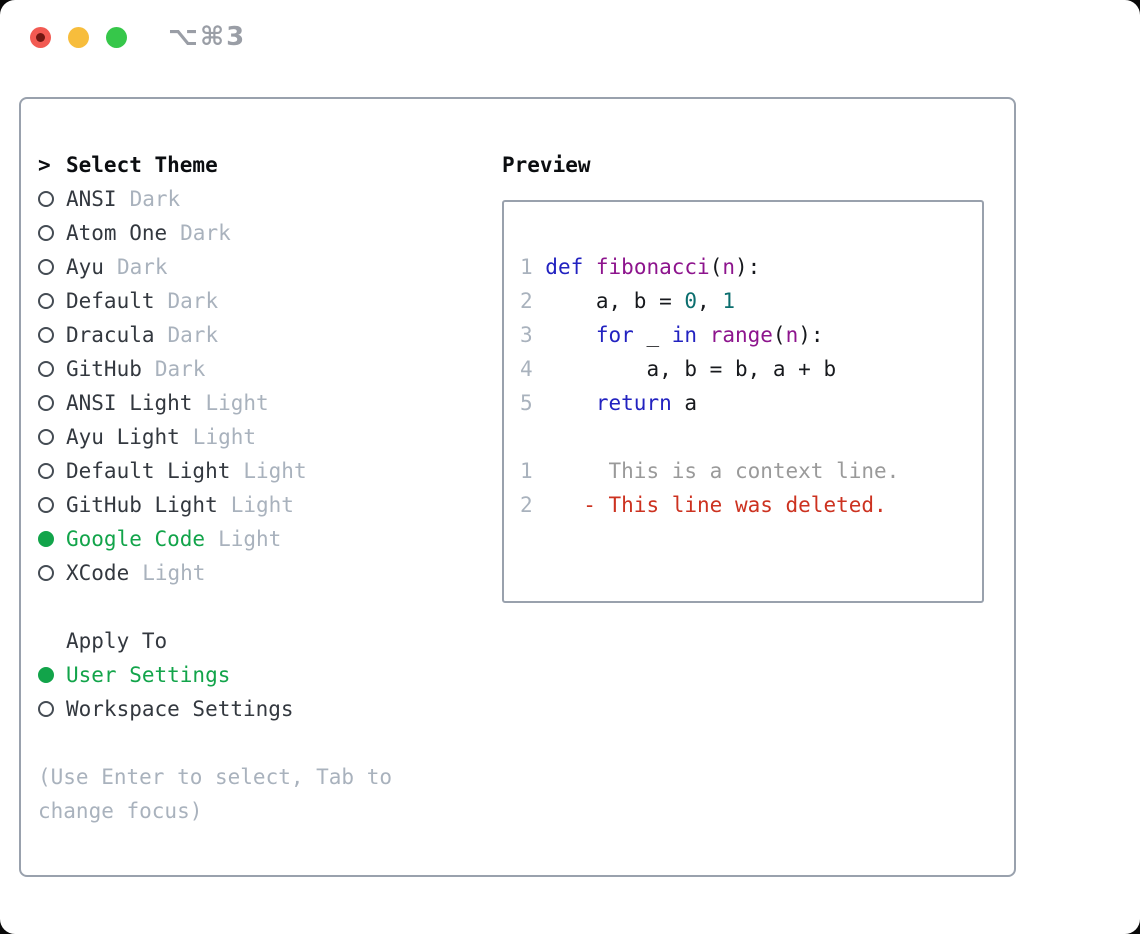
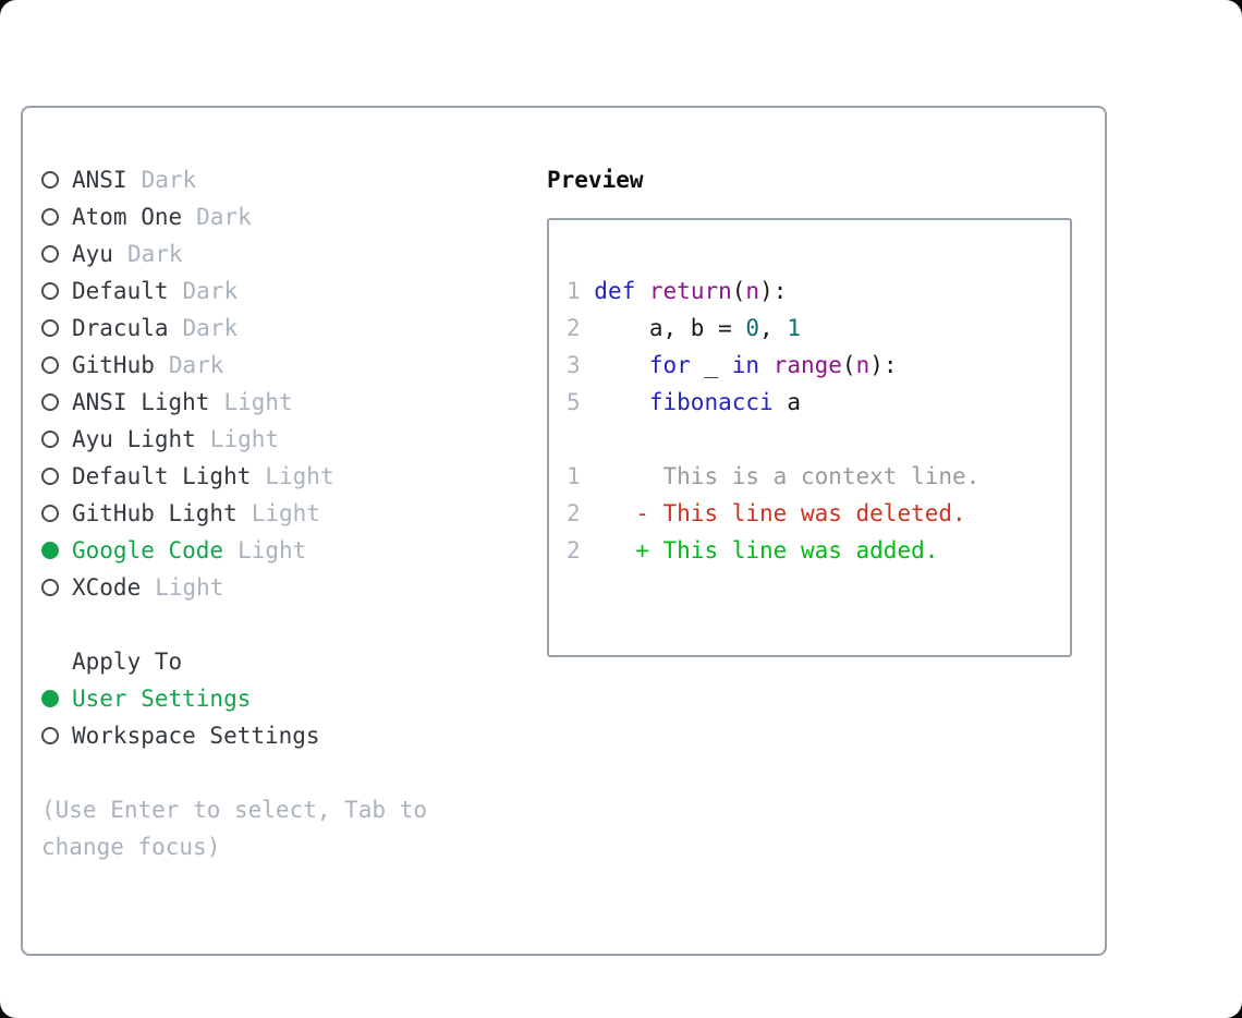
- ⌥⌘3
- >
- Select Theme
  ANSI
  Dark
  Atom One
  Dark
  Ayu
  Dark
  Default
  Dark
  Dracula
  Dark
  GitHub
  Dark
  ANSI Light
  Light
  Ayu Light
  Light
  Default Light
  Light
  GitHub Light
  Light
  Google Code
  Light
  XCode
  Light
  Apply To
  User Settings
  Workspace Settings
  (Use Enter to select, Tab to change focus)
  Preview
- 1 def fibonacci(n):
+ 1 def return(n):
  2 a, b = 0, 1
  3 for _ in range(n):
- 4 a, b = b, a + b
- 5 return a
+ 5 fibonacci a
  1 This is a context line.
  2 - This line was deleted.
+ 2 + This line was added.
